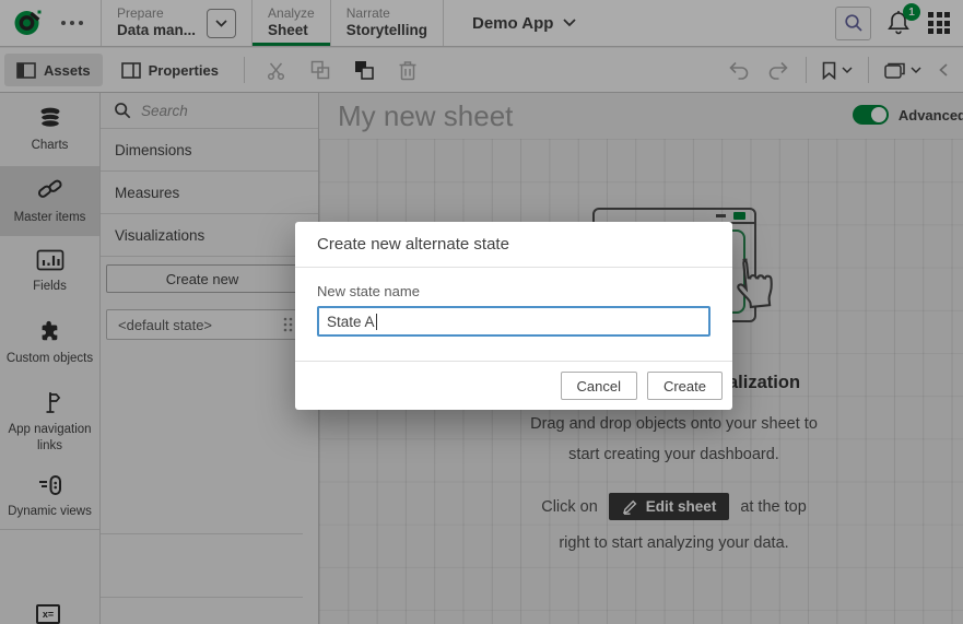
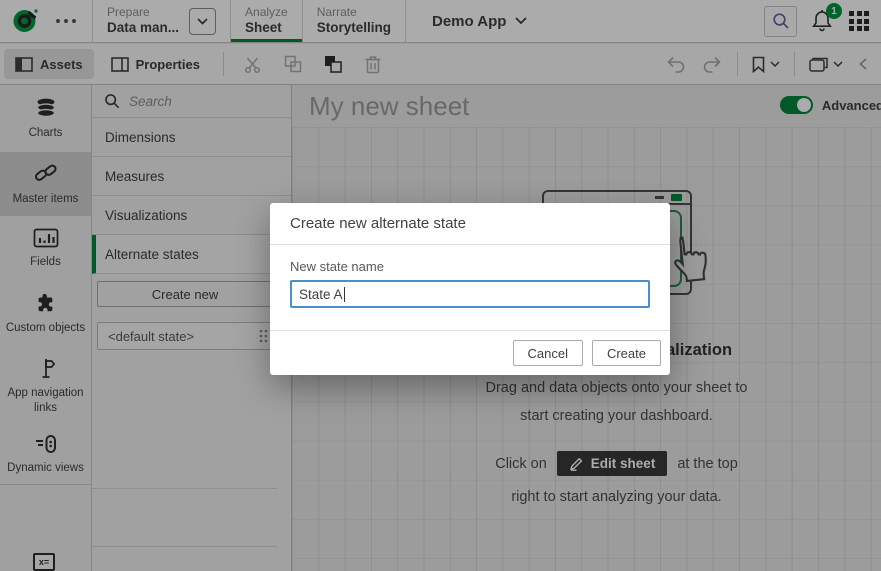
  Prepare
  Data man...
  Analyze
  Sheet
  Narrate
  Storytelling
  Demo App
  1
  Assets
  Properties
  Charts
  Master items
  Fields
  Custom objects
  App navigation links
  Dynamic views
  x=
  Search
  Dimensions
  Measures
  Visualizations
+ Alternate states
  Create new
  <default state>
  My new sheet
  Advanced
- Drag and drop objects onto your sheet to
+ Drag and data objects onto your sheet to
  start creating your dashboard.
  Click on
  Edit sheet
  at the top
  right to start analyzing your data.
  Create new alternate state
  New state name
  State A
  Cancel
  Create
